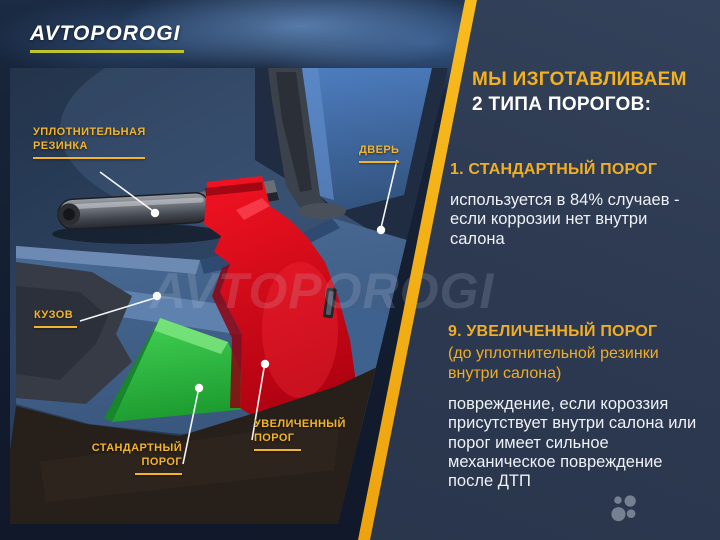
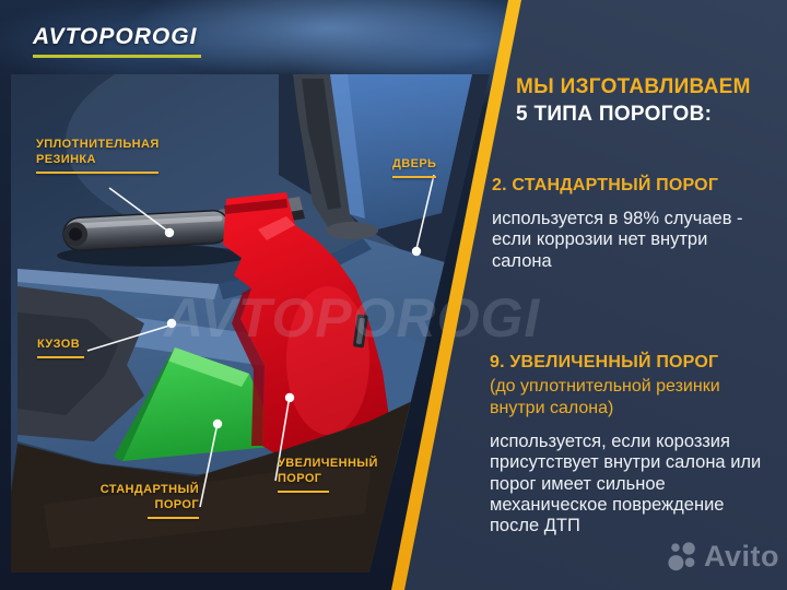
  AVTOPOROGI
  AVTOPOROGI
  УПЛОТНИТЕЛЬНАЯ
  РЕЗИНКА
  ДВЕРЬ
  КУЗОВ
  СТАНДАРТНЫЙ
  ПОРОГ
  УВЕЛИЧЕННЫЙ
  ПОРОГ
  МЫ ИЗГОТАВЛИВАЕМ
- 2 ТИПА ПОРОГОВ:
+ 5 ТИПА ПОРОГОВ:
- 1. СТАНДАРТНЫЙ ПОРОГ
+ 2. СТАНДАРТНЫЙ ПОРОГ
- используется в 84% случаев - если коррозии нет внутри салона
+ используется в 98% случаев - если коррозии нет внутри салона
  9. УВЕЛИЧЕННЫЙ ПОРОГ
  (до уплотнительной резинки внутри салона)
- повреждение, если короззия присутствует внутри салона или порог имеет сильное механическое повреждение после ДТП
+ используется, если короззия присутствует внутри салона или порог имеет сильное механическое повреждение после ДТП
+ Avito
